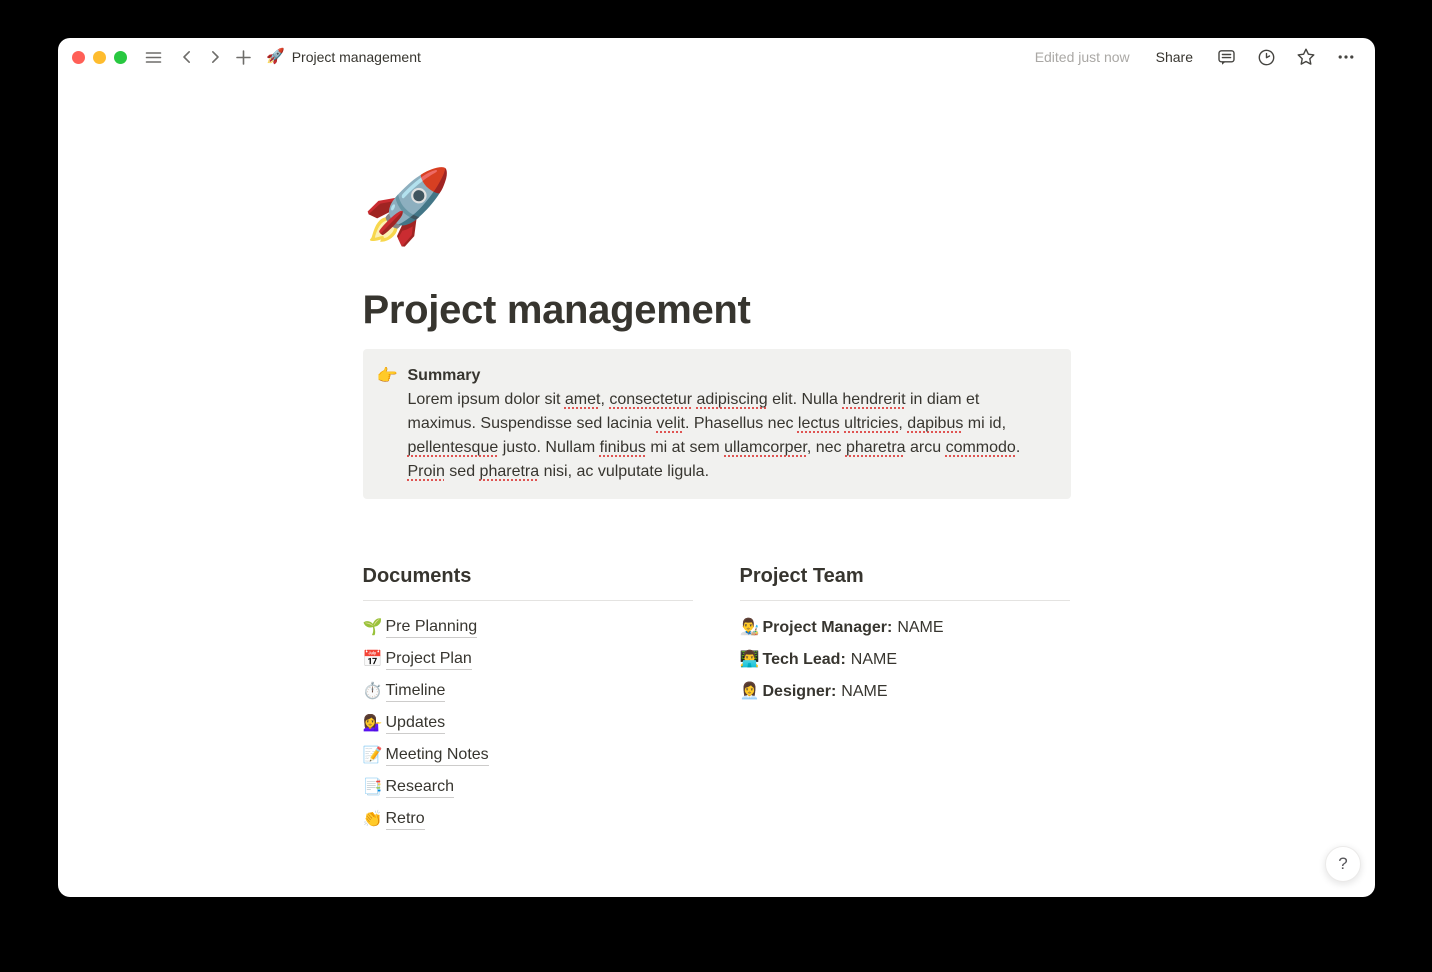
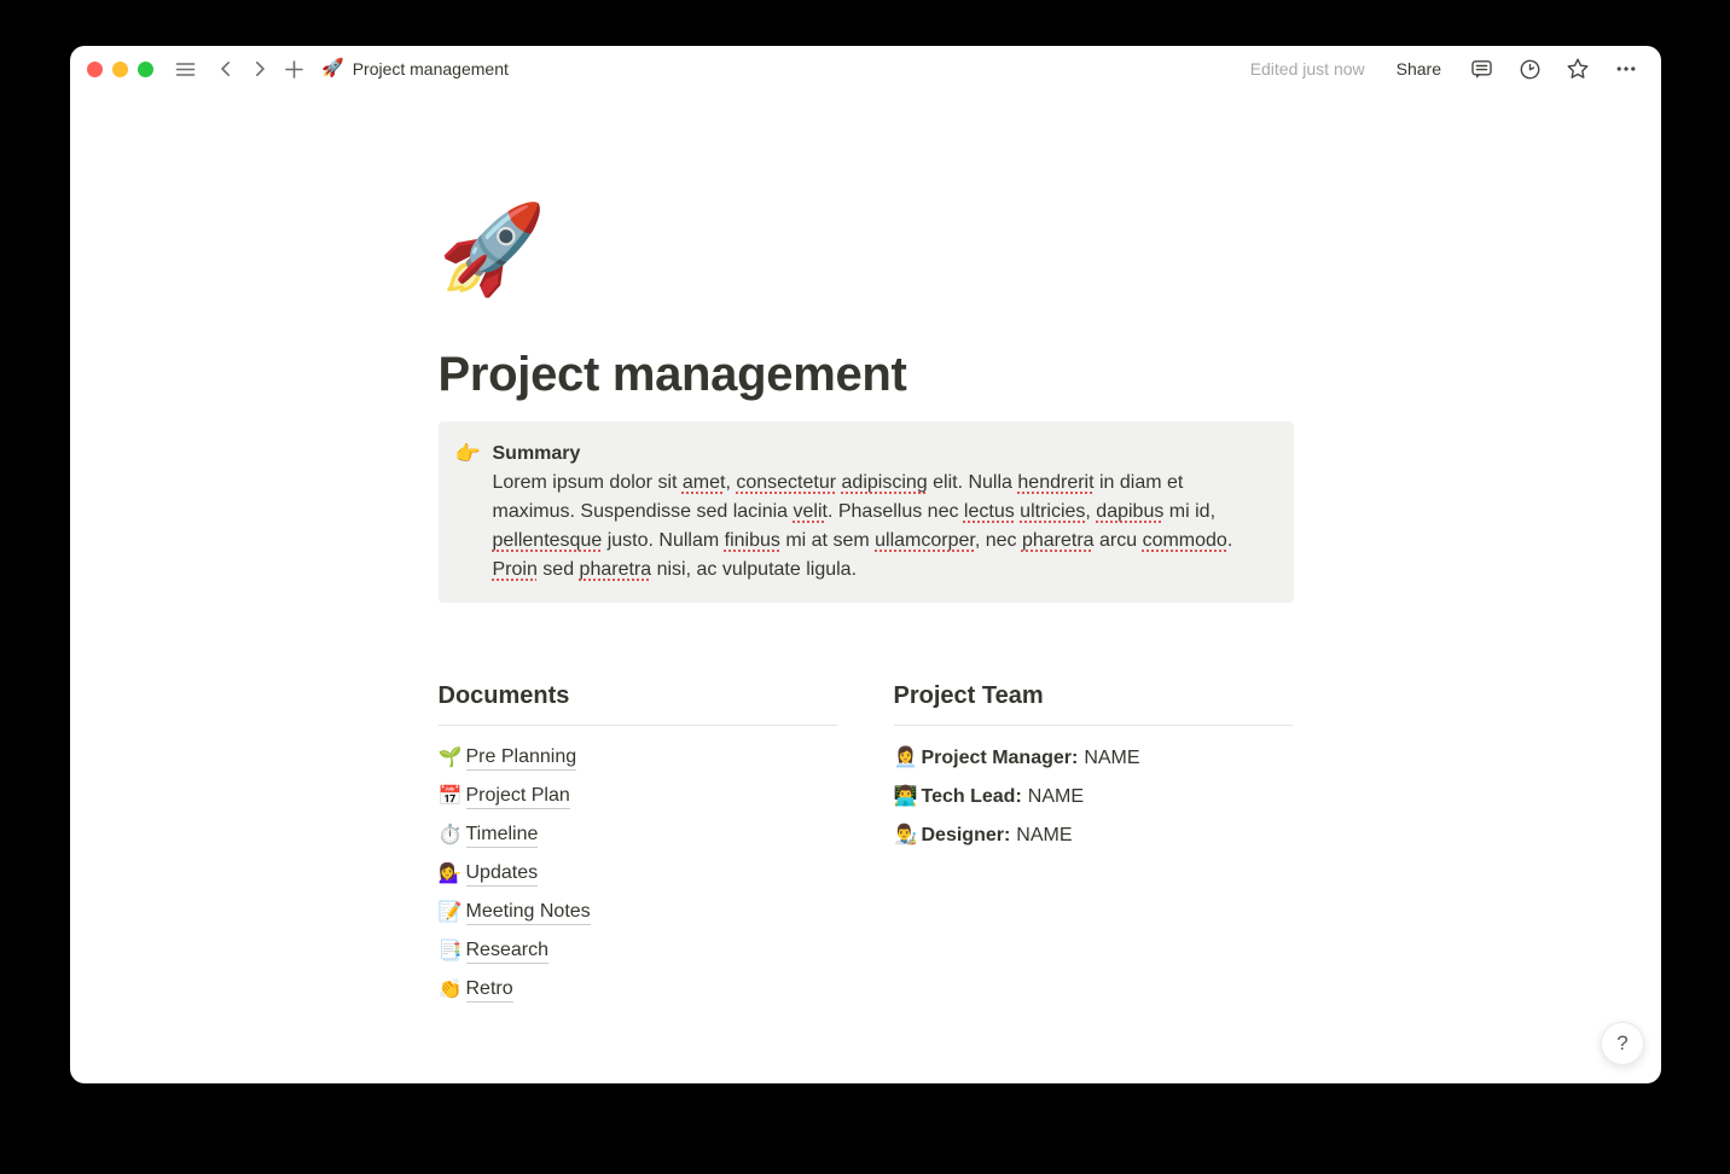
  🚀
  Project management
  Edited just now
  Share
  🚀
  Project management
  👉
  Summary
  Lorem ipsum dolor sit amet, consectetur adipiscing elit. Nulla hendrerit in diam et maximus. Suspendisse sed lacinia velit. Phasellus nec lectus ultricies, dapibus mi id, pellentesque justo. Nullam finibus mi at sem ullamcorper, nec pharetra arcu commodo. Proin sed pharetra nisi, ac vulputate ligula.
  Documents
  🌱
  Pre Planning
  📅
  Project Plan
  ⏱️
  Timeline
  💁‍♀️
  Updates
  📝
  Meeting Notes
  📑
  Research
  👏
  Retro
  Project Team
- 👨‍🎨
+ 👩‍💼
  Project Manager:
  NAME
  👨‍💻
  Tech Lead:
  NAME
- 👩‍💼
+ 👨‍🎨
  Designer:
  NAME
  ?
